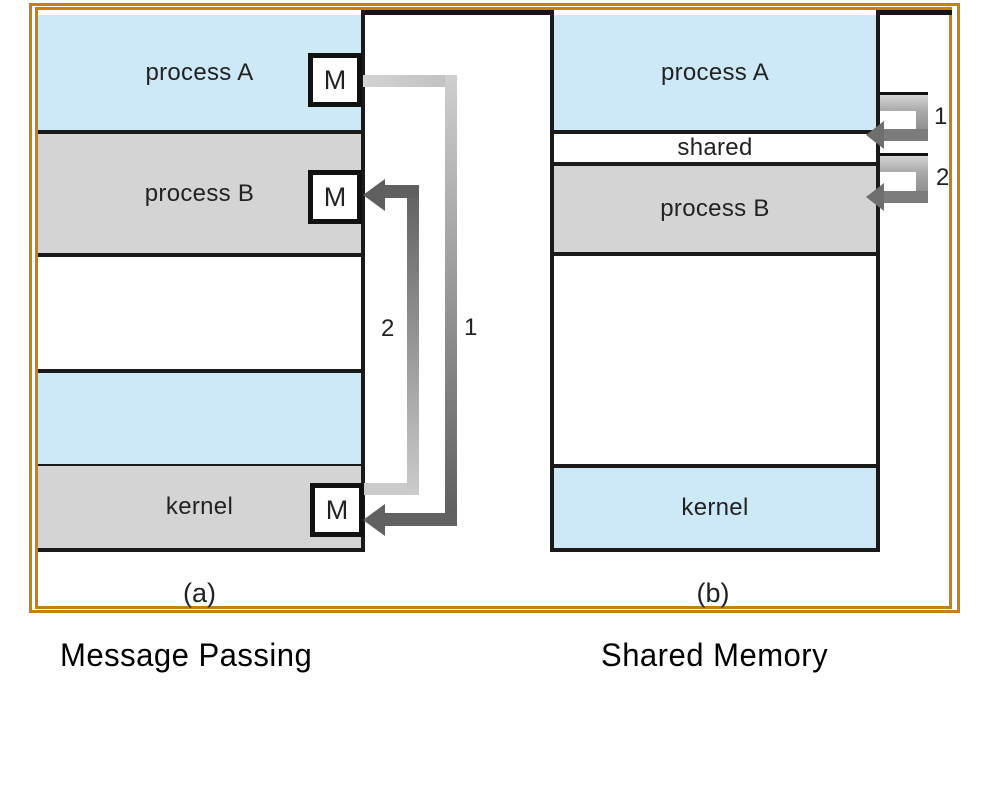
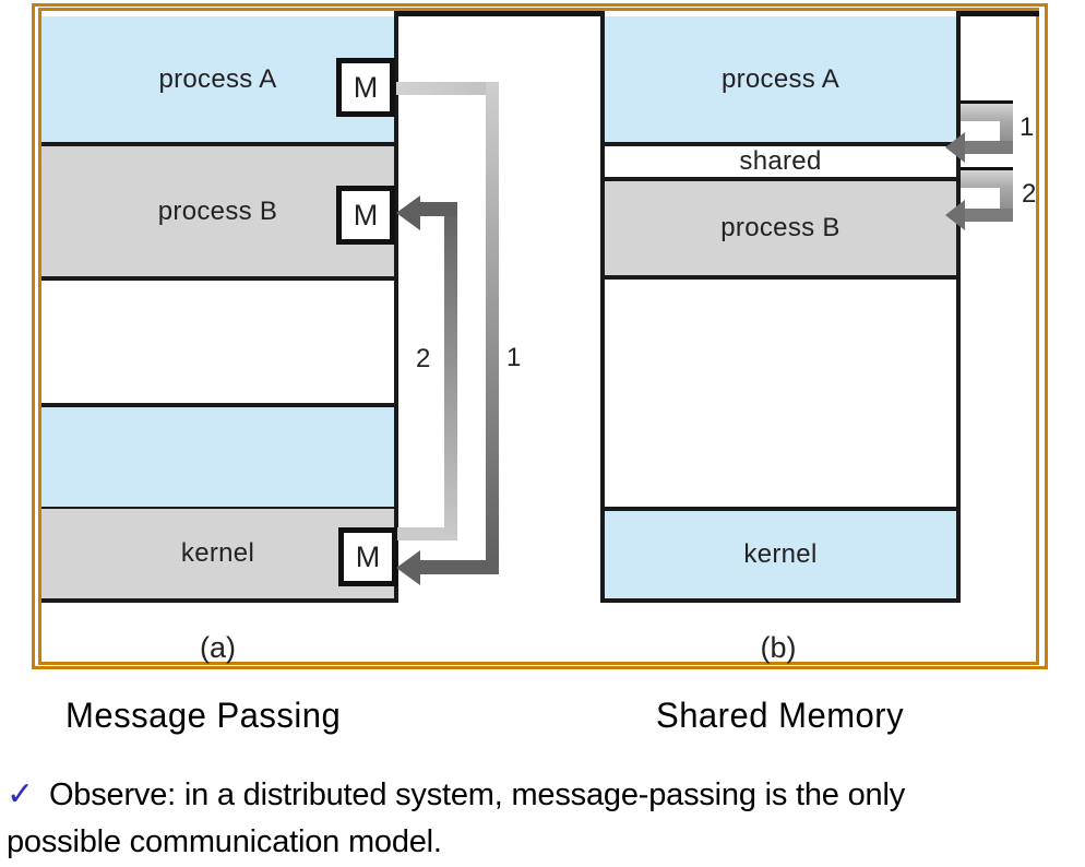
  process A
  process B
  kernel
  M
  M
  M
  1
  2
  process A
  shared
  process B
  kernel
  1
  2
  (a)
  (b)
  Message Passing
  Shared Memory
+ ✓ Observe: in a distributed system, message-passing is the only
+ possible communication model.
